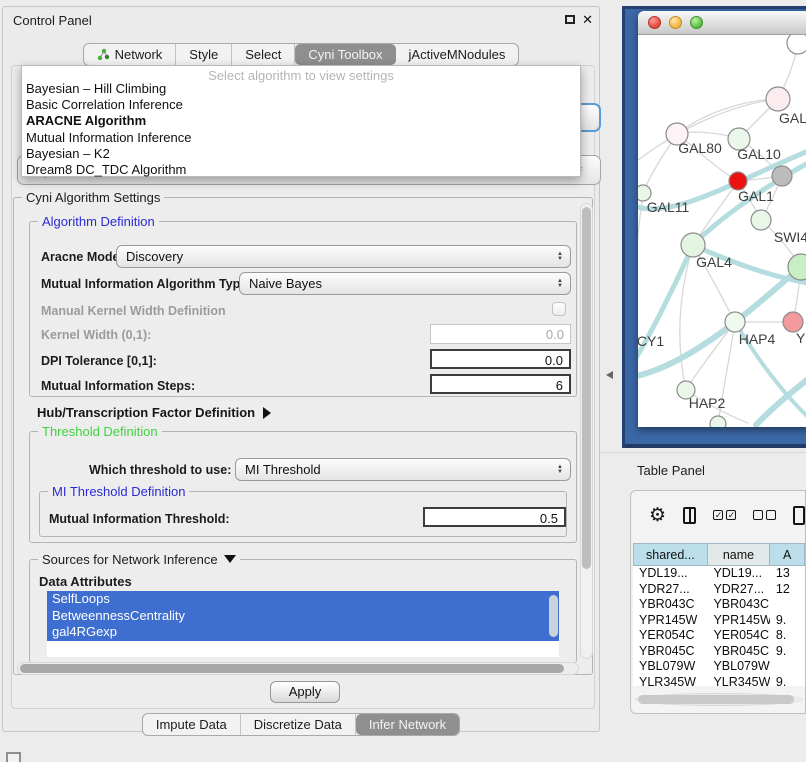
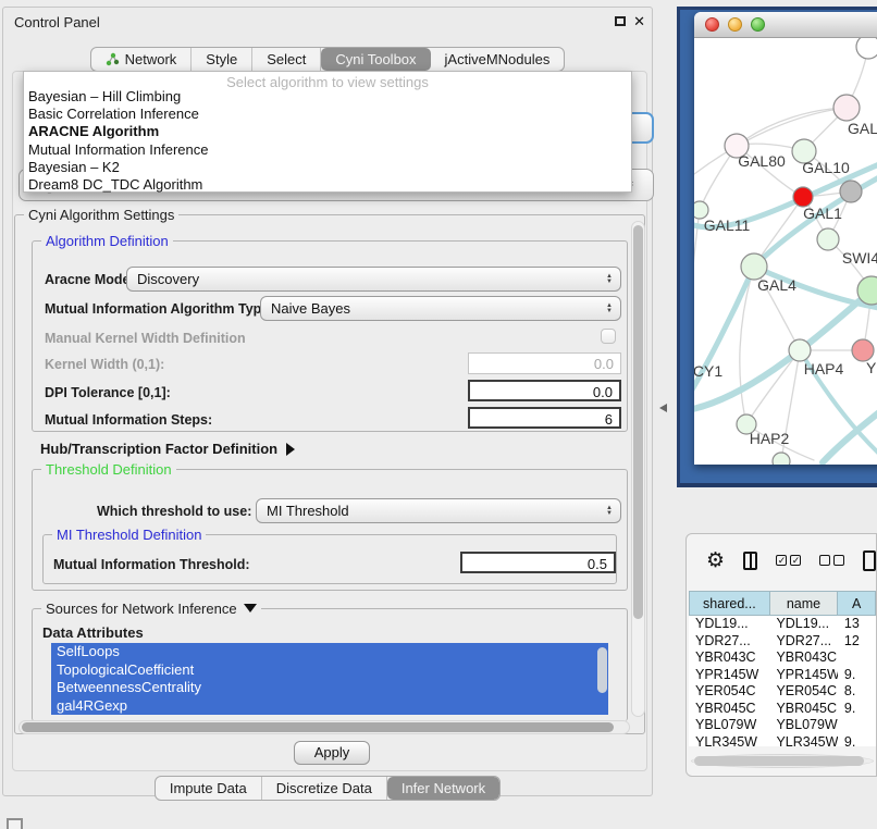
  Control Panel
  ✕
  Network
  Style
  Select
  Cyni Toolbox
  jActiveMNodules
  Select algorithm to view settings
  Bayesian – Hill Climbing
  Basic Correlation Inference
  ARACNE Algorithm
  Mutual Information Inference
  Bayesian – K2
  Dream8 DC_TDC Algorithm
  Cyni Algorithm Settings
  Algorithm Definition
  Aracne Mod
  Discovery
  Mutual Information Algorithm Typ
  Naive Bayes
  Manual Kernel Width Definition
  Kernel Width (0,1):
  0.0
  DPI Tolerance [0,1]:
  0.0
  Mutual Information Steps:
  6
  Hub/Transcription Factor Definition
  Threshold Definition
  Which threshold to use:
  MI Threshold
  MI Threshold Definition
  Mutual Information Threshold:
  0.5
  Sources for Network Inference
  Data Attributes
  SelfLoops
+ TopologicalCoefficient
  BetweennessCentrality
  gal4RGexp
  Apply
  Impute Data
  Discretize Data
  Infer Network
  GAL
  GAL80
  GAL10
  GAL1
  SWI4
  GAL11
  GAL4
  CY1
  HAP4
  Y
  HAP2
- Table Panel
  ⚙
  ✓
  ✓
  shared...
  name
  A
  YDL19...
  YDL19...
  13
  YDR27...
  YDR27...
  12
  YBR043C
  YBR043C
  YPR145W
  YPR145W
  9.
  YER054C
  YER054C
  8.
  YBR045C
  YBR045C
  9.
  YBL079W
  YBL079W
  YLR345W
  YLR345W
  9.
